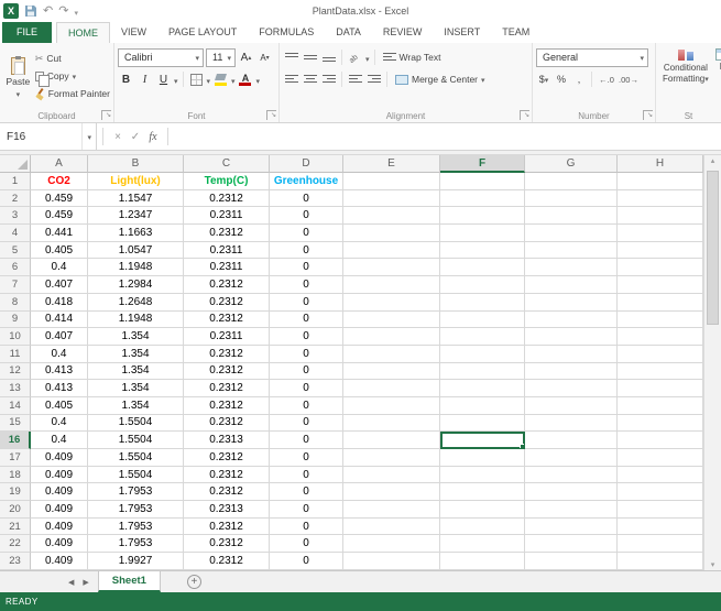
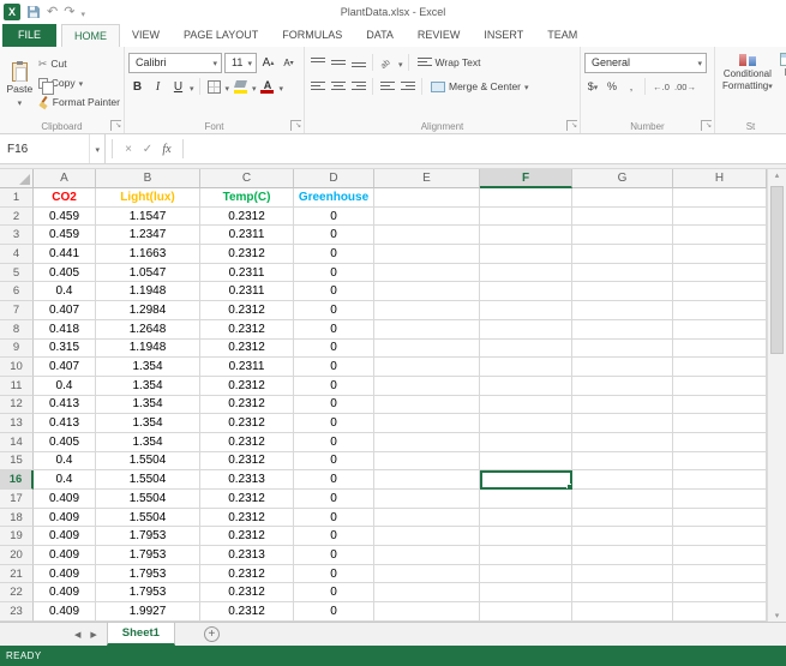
  X
  ↶
  ↷
  PlantData.xlsx - Excel
  FILE
  HOME
  VIEW
  PAGE LAYOUT
  FORMULAS
  DATA
  REVIEW
  INSERT
  TEAM
  Paste
  Cut
  Copy
  Format Painter
  Clipboard
  Calibri
  11
  B
  I
  U
  Font
  Wrap Text
  Merge & Center
  Alignment
  General
  $
  %
  ,
  ←.0
  .00→
  Number
  Conditional
  Formatting
  St
  F16
  ×
  ✓
  fx
  A
  B
  C
  D
  E
  F
  G
  H
  1
  CO2
  Light(lux)
  Temp(C)
  Greenhouse
  2
  0.459
  1.1547
  0.2312
  0
  3
  0.459
  1.2347
  0.2311
  0
  4
  0.441
  1.1663
  0.2312
  0
  5
  0.405
  1.0547
  0.2311
  0
  6
  0.4
  1.1948
  0.2311
  0
  7
  0.407
  1.2984
  0.2312
  0
  8
  0.418
  1.2648
  0.2312
  0
  9
- 0.414
+ 0.315
  1.1948
  0.2312
  0
  10
  0.407
  1.354
  0.2311
  0
  11
  0.4
  1.354
  0.2312
  0
  12
  0.413
  1.354
  0.2312
  0
  13
  0.413
  1.354
  0.2312
  0
  14
  0.405
  1.354
  0.2312
  0
  15
  0.4
  1.5504
  0.2312
  0
  16
  0.4
  1.5504
  0.2313
  0
  17
  0.409
  1.5504
  0.2312
  0
  18
  0.409
  1.5504
  0.2312
  0
  19
  0.409
  1.7953
  0.2312
  0
  20
  0.409
  1.7953
  0.2313
  0
  21
  0.409
  1.7953
  0.2312
  0
  22
  0.409
  1.7953
  0.2312
  0
  23
  0.409
  1.9927
  0.2312
  0
  Sheet1
  +
  READY
